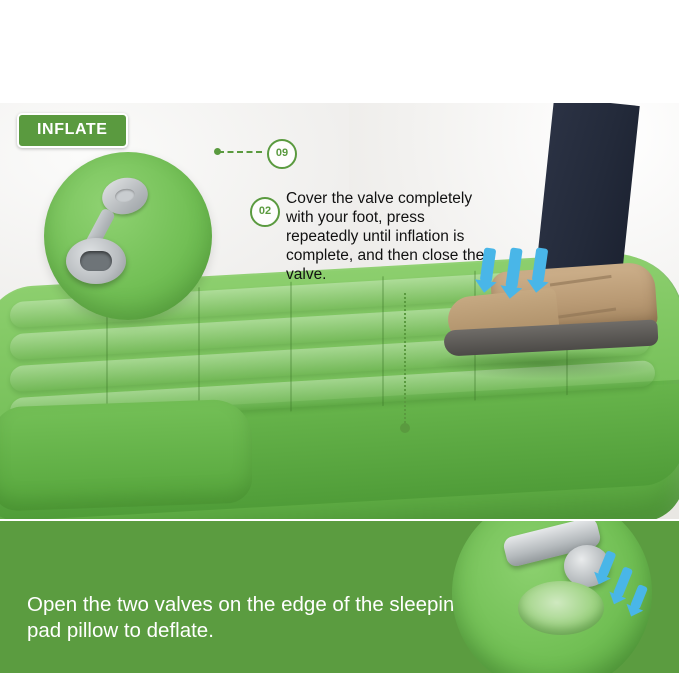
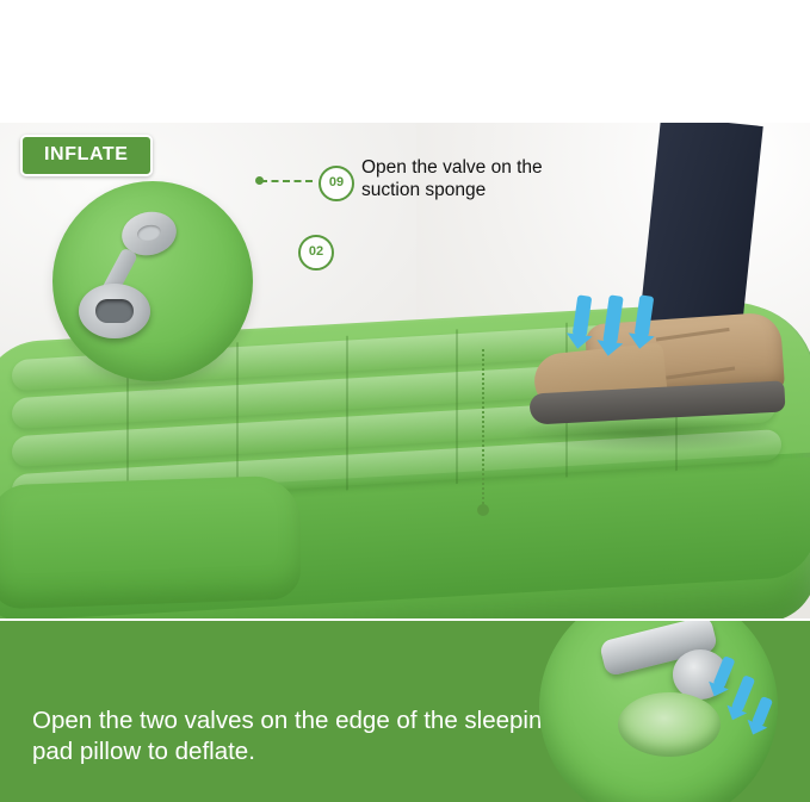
  INFLATE
  09
+ Open the valve on the suction sponge
  02
- Cover the valve completely with your foot, press repeatedly until inflation is complete, and then close the valve.
  Open the two valves on the edge of the sleepin pad pillow to deflate.
